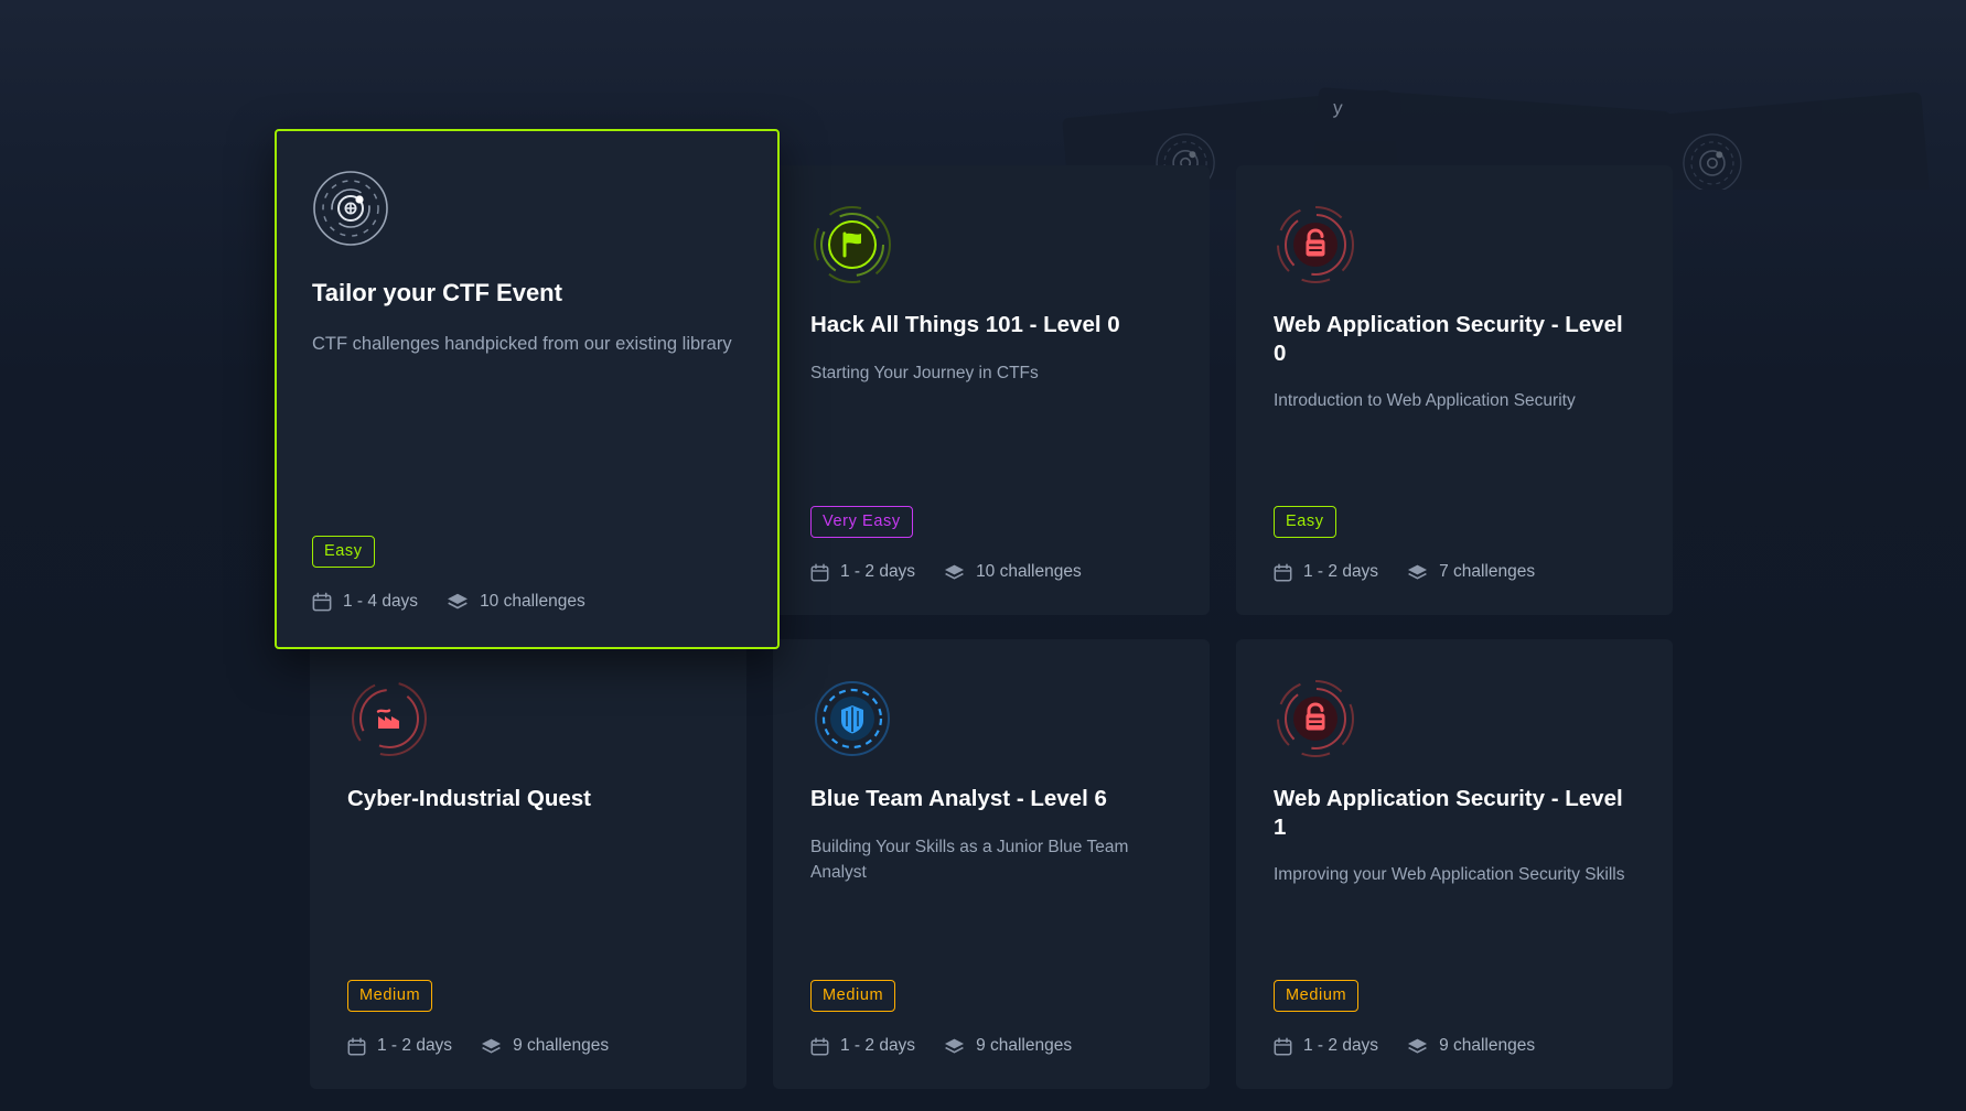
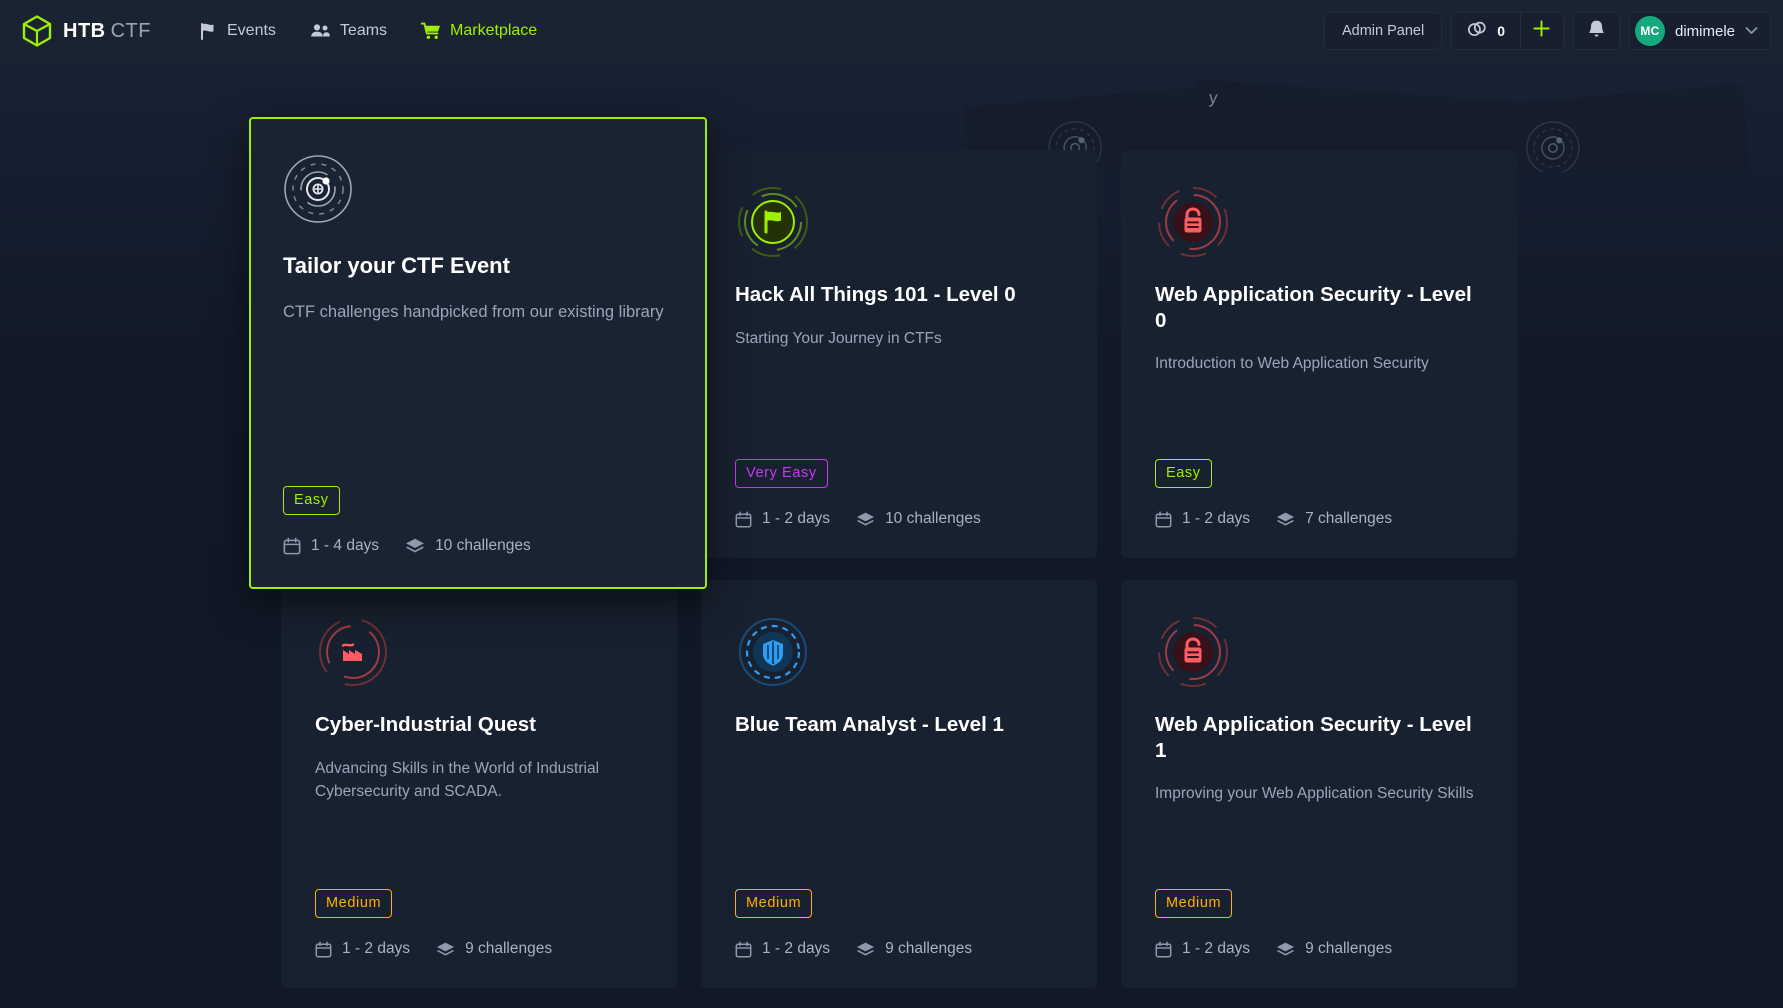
+ HTB CTF
+ Events
+ Teams
+ Marketplace
+ Admin Panel
+ 0
+ MC
+ dimimele
  Hack All Things 101 - Level 0
  Starting Your Journey in CTFs
  Very Easy
  1 - 2 days
  10 challenges
  Web Application Security - Level 0
  Introduction to Web Application Security
  Easy
  1 - 2 days
  7 challenges
  Cyber-Industrial Quest
+ Advancing Skills in the World of Industrial Cybersecurity and SCADA.
  Medium
  1 - 2 days
  9 challenges
- Blue Team Analyst - Level 6
+ Blue Team Analyst - Level 1
- Building Your Skills as a Junior Blue Team Analyst
  Medium
  1 - 2 days
  9 challenges
  Web Application Security - Level 1
  Improving your Web Application Security Skills
  Medium
  1 - 2 days
  9 challenges
  Tailor your CTF Event
  CTF challenges handpicked from our existing library
  Easy
  1 - 4 days
  10 challenges
